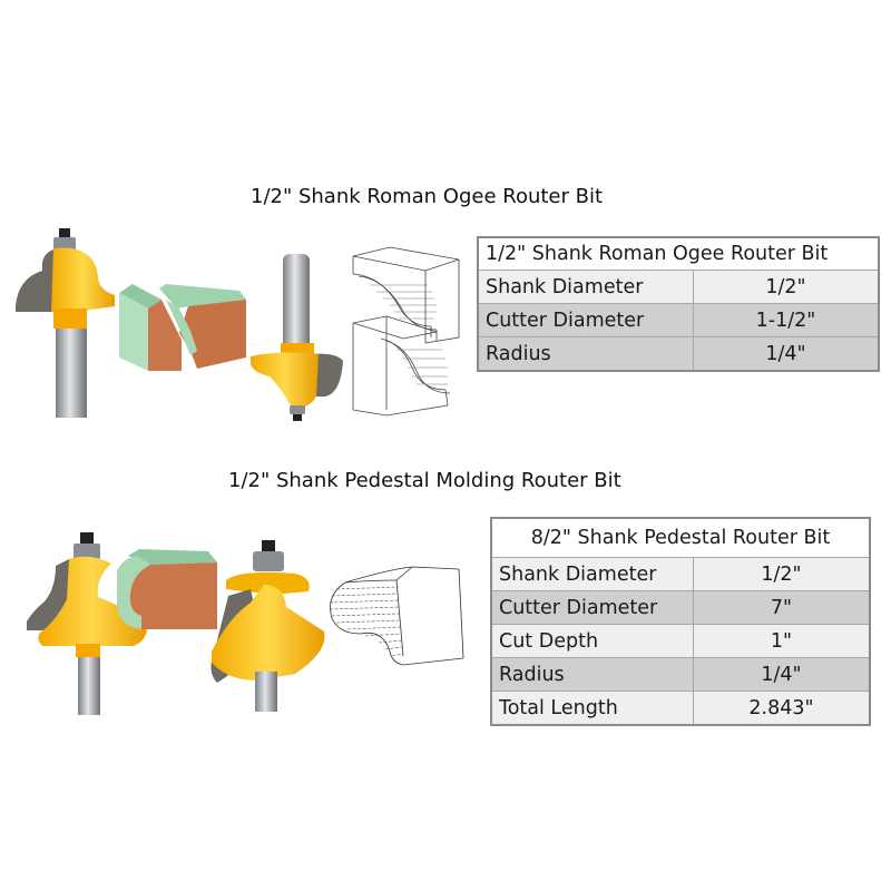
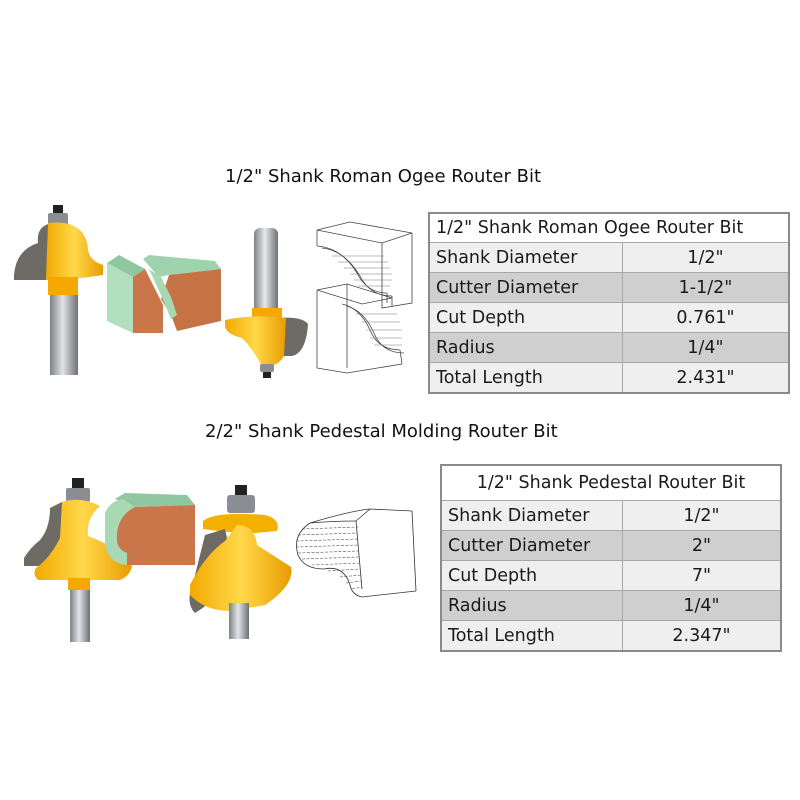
  1/2" Shank Roman Ogee Router Bit
  1/2" Shank Roman Ogee Router Bit
  Shank Diameter	1/2"
  Cutter Diameter	1-1/2"
+ Cut Depth	0.761"
  Radius	1/4"
+ Total Length	2.431"
- 1/2" Shank Pedestal Molding Router Bit
+ 2/2" Shank Pedestal Molding Router Bit
- 8/2" Shank Pedestal Router Bit
+ 1/2" Shank Pedestal Router Bit
  Shank Diameter	1/2"
- Cutter Diameter	7"
+ Cutter Diameter	2"
- Cut Depth	1"
+ Cut Depth	7"
  Radius	1/4"
- Total Length	2.843"
+ Total Length	2.347"
